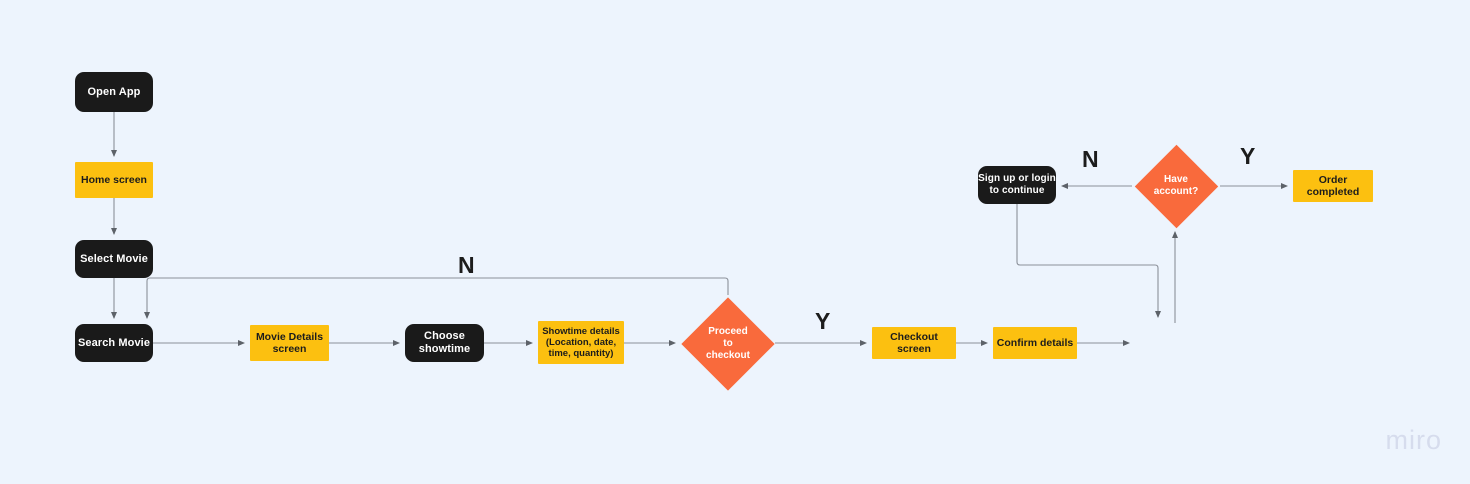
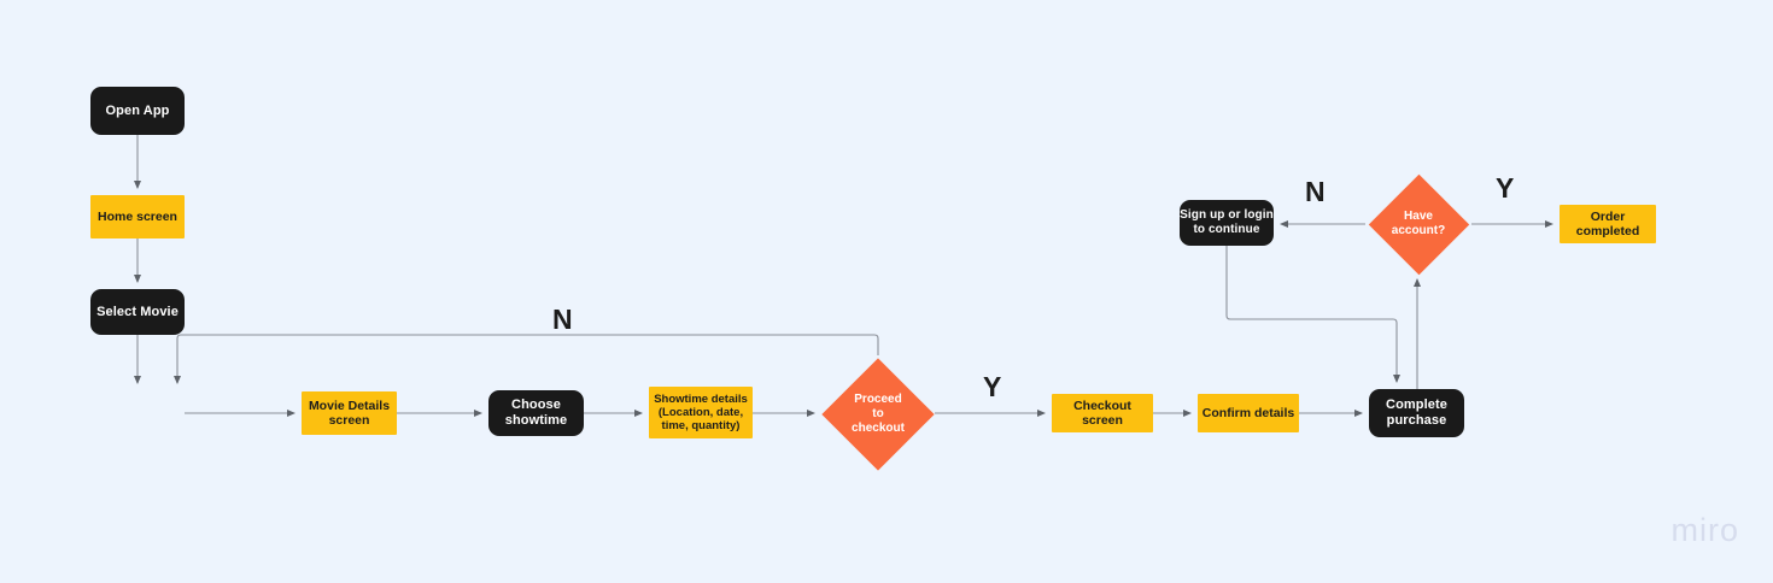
  Proceed
  to
  checkout
  Have
  account?
  Open App
  Home screen
  Select Movie
- Search Movie
  Movie Details
  screen
  Choose
  showtime
  Showtime details
  (Location, date,
  time, quantity)
  Checkout screen
  Confirm details
+ Complete
+ purchase
  Sign up or login
  to continue
  Order completed
  N
  Y
  N
  Y
  miro
